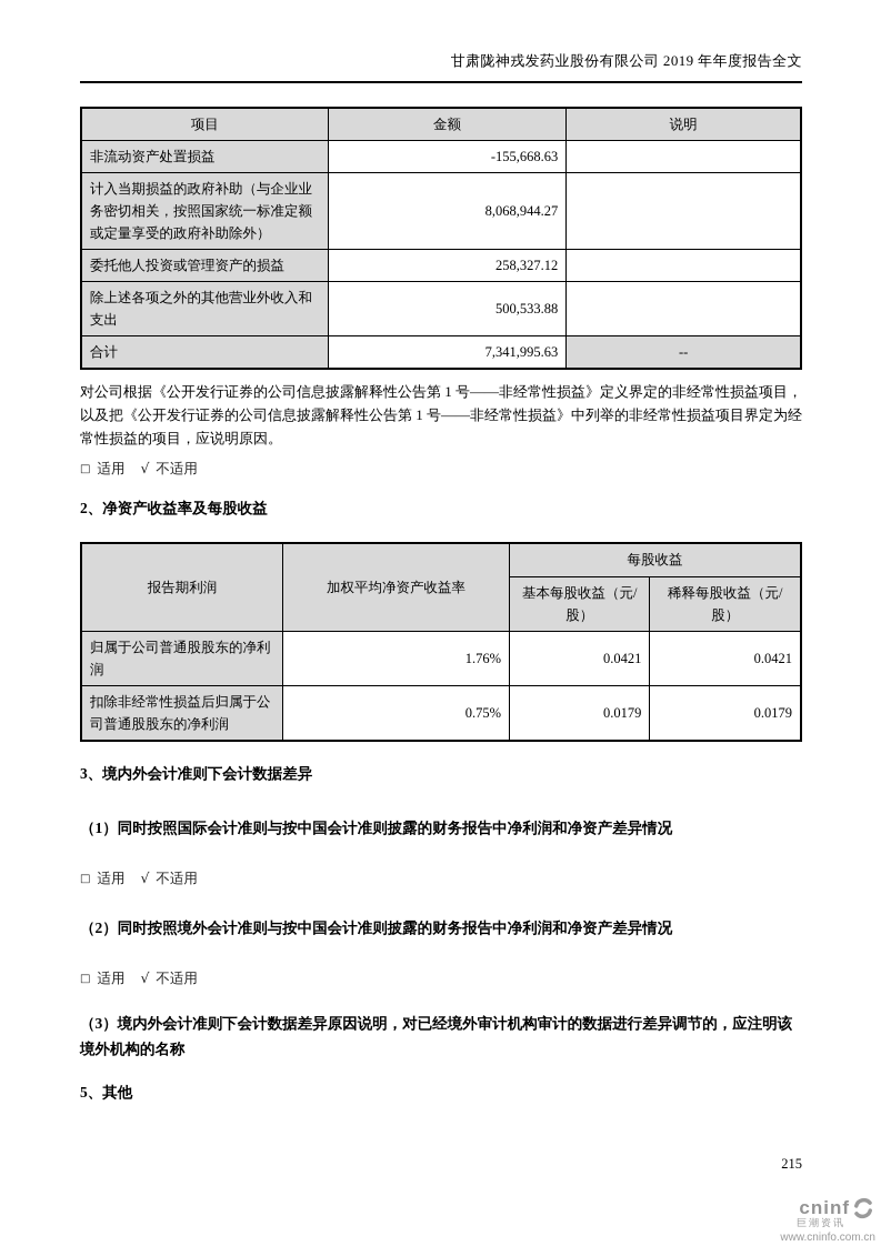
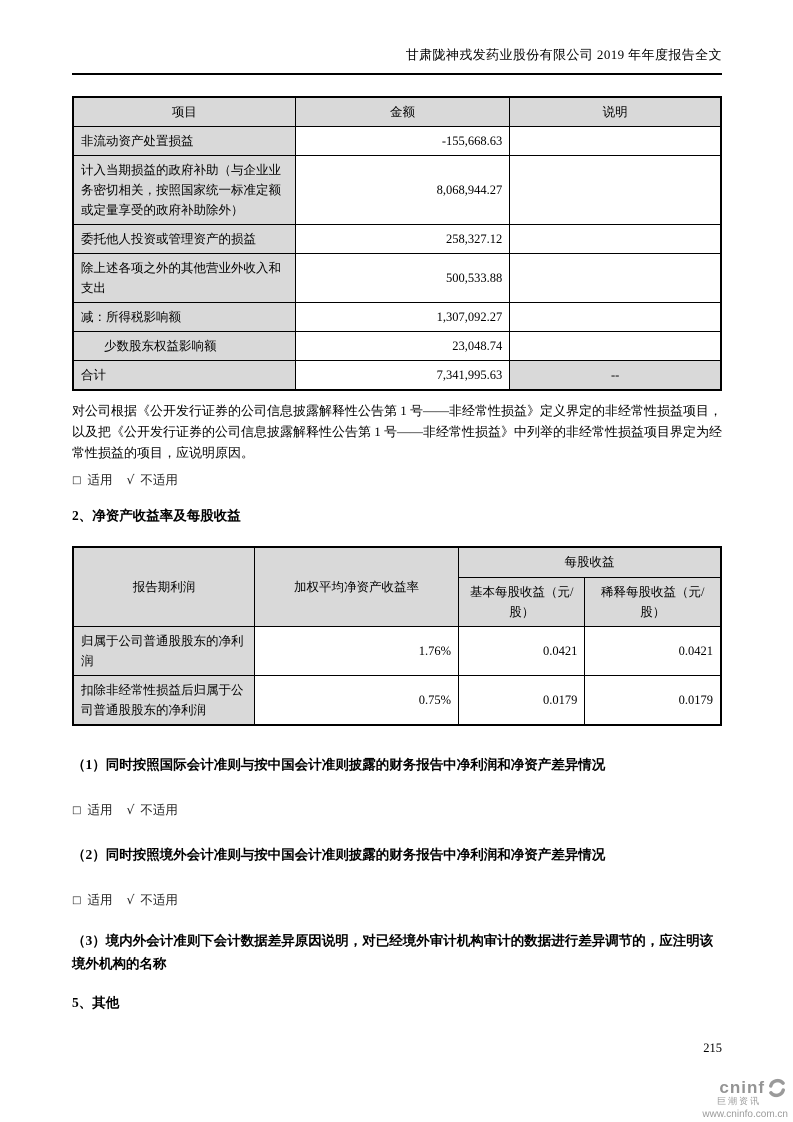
  甘肃陇神戎发药业股份有限公司 2019 年年度报告全文
  项目	金额	说明
  非流动资产处置损益	-155,668.63
  计入当期损益的政府补助（与企业业务密切相关，按照国家统一标准定额或定量享受的政府补助除外）	8,068,944.27
  委托他人投资或管理资产的损益	258,327.12
  除上述各项之外的其他营业外收入和支出	500,533.88
+ 减：所得税影响额	1,307,092.27
+ 少数股东权益影响额	23,048.74
  合计	7,341,995.63	--
  对公司根据《公开发行证券的公司信息披露解释性公告第 1 号——非经常性损益》定义界定的非经常性损益项目，以及把《公开发行证券的公司信息披露解释性公告第 1 号——非经常性损益》中列举的非经常性损益项目界定为经常性损益的项目，应说明原因。
  □ 适用 √ 不适用
  2、净资产收益率及每股收益
  报告期利润	加权平均净资产收益率	每股收益
  基本每股收益（元/股）	稀释每股收益（元/股）
  归属于公司普通股股东的净利润	1.76%	0.0421	0.0421
  扣除非经常性损益后归属于公司普通股股东的净利润	0.75%	0.0179	0.0179
- 3、境内外会计准则下会计数据差异
  （1）同时按照国际会计准则与按中国会计准则披露的财务报告中净利润和净资产差异情况
  □ 适用 √ 不适用
  （2）同时按照境外会计准则与按中国会计准则披露的财务报告中净利润和净资产差异情况
  □ 适用 √ 不适用
  （3）境内外会计准则下会计数据差异原因说明，对已经境外审计机构审计的数据进行差异调节的，应注明该境外机构的名称
  5、其他
  215
  cninf
  巨潮资讯
  www.cninfo.com.cn
